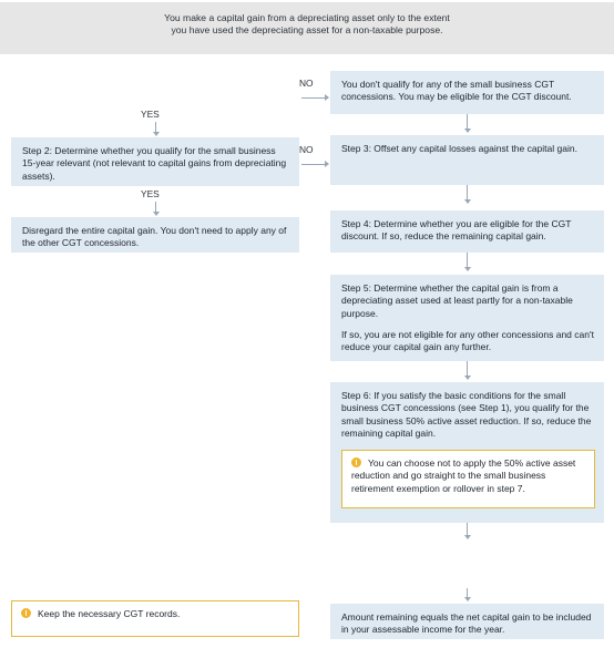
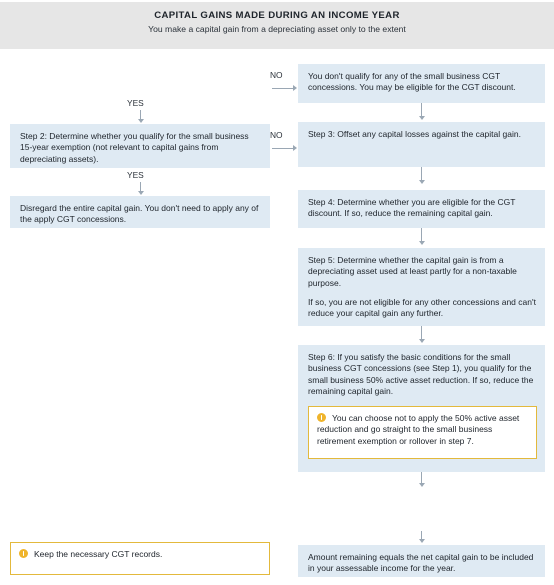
+ CAPITAL GAINS MADE DURING AN INCOME YEAR
  You make a capital gain from a depreciating asset only to the extent
- you have used the depreciating asset for a non-taxable purpose.
  YES
- Step 2: Determine whether you qualify for the small business 15-year relevant (not relevant to capital gains from depreciating assets).
+ Step 2: Determine whether you qualify for the small business 15-year exemption (not relevant to capital gains from depreciating assets).
  YES
- Disregard the entire capital gain. You don't need to apply any of the other CGT concessions.
+ Disregard the entire capital gain. You don't need to apply any of the apply CGT concessions.
  NO
  NO
  Keep the necessary CGT records.
  You don't qualify for any of the small business CGT concessions. You may be eligible for the CGT discount.
  Step 3: Offset any capital losses against the capital gain.
  Step 4: Determine whether you are eligible for the CGT discount. If so, reduce the remaining capital gain.
  Step 5: Determine whether the capital gain is from a depreciating asset used at least partly for a non-taxable purpose.
  If so, you are not eligible for any other concessions and can't reduce your capital gain any further.
  Step 6: If you satisfy the basic conditions for the small business CGT concessions (see Step 1), you qualify for the small business 50% active asset reduction. If so, reduce the remaining capital gain.
  You can choose not to apply the 50% active asset reduction and go straight to the small business retirement exemption or rollover in step 7.
  Amount remaining equals the net capital gain to be included in your assessable income for the year.
